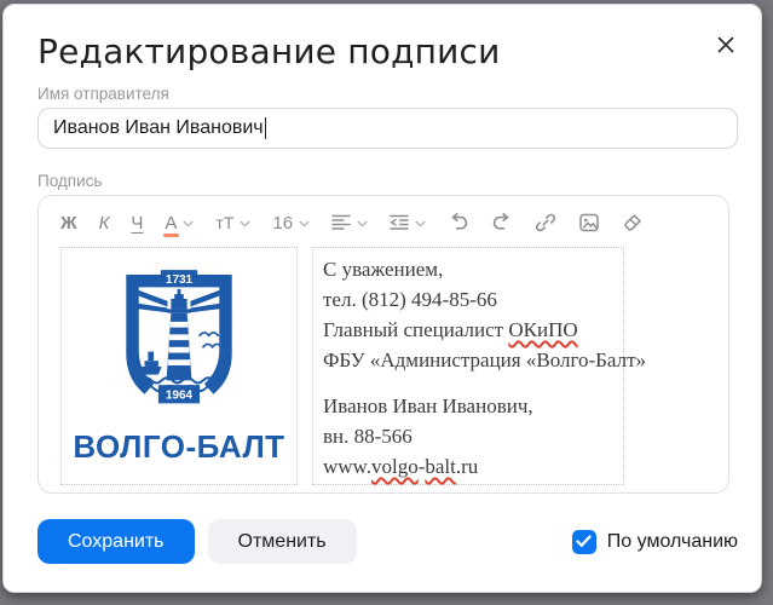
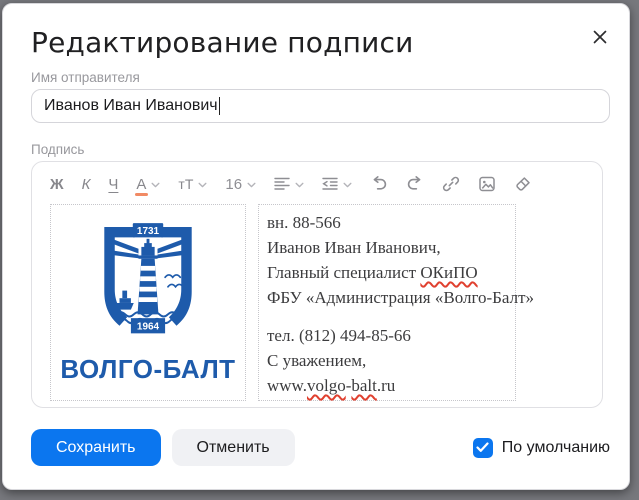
  Редактирование подписи
  Имя отправителя
  Иванов Иван Иванович
  Подпись
  Ж
  К
  Ч
  А
  тТ
  16
  1731
  1964
  ВОЛГО-БАЛТ
- С уважением,
+ вн. 88-566
- тел. (812) 494-85-66
+ Иванов Иван Иванович,
  Главный специалист ОКиПО
  ФБУ «Администрация «Волго-Балт»
- Иванов Иван Иванович,
+ тел. (812) 494-85-66
- вн. 88-566
+ С уважением,
  www.volgo-balt.ru
  Сохранить
  Отменить
  По умолчанию
